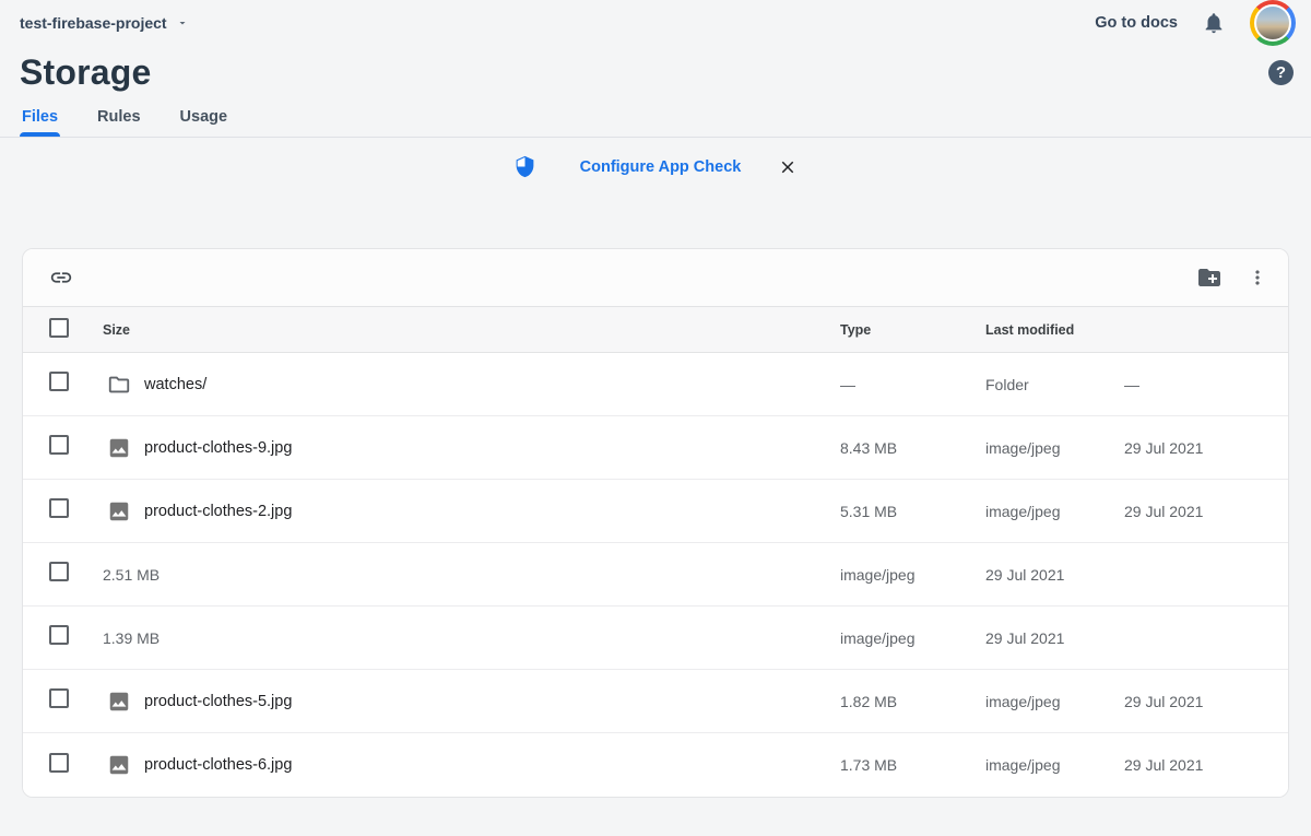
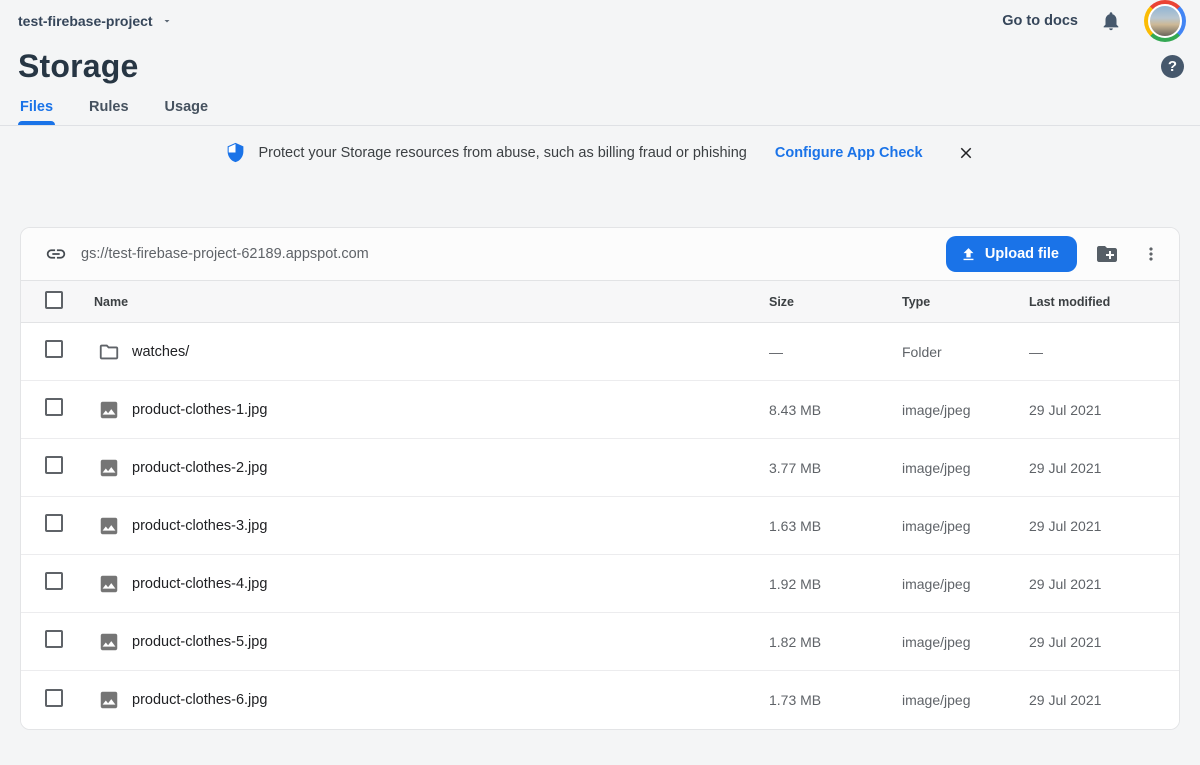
  test-firebase-project
  Go to docs
  Storage
  ?
  Files
  Rules
  Usage
+ Protect your Storage resources from abuse, such as billing fraud or phishing
  Configure App Check
+ gs://test-firebase-project-62189.appspot.com
+ Upload file
+ Name
  Size
  Type
  Last modified
  watches/
  —
  Folder
  —
- product-clothes-9.jpg
+ product-clothes-1.jpg
  8.43 MB
  image/jpeg
  29 Jul 2021
  product-clothes-2.jpg
- 5.31 MB
+ 3.77 MB
  image/jpeg
  29 Jul 2021
+ product-clothes-3.jpg
- 2.51 MB
+ 1.63 MB
  image/jpeg
  29 Jul 2021
+ product-clothes-4.jpg
- 1.39 MB
+ 1.92 MB
  image/jpeg
  29 Jul 2021
  product-clothes-5.jpg
  1.82 MB
  image/jpeg
  29 Jul 2021
  product-clothes-6.jpg
  1.73 MB
  image/jpeg
  29 Jul 2021
